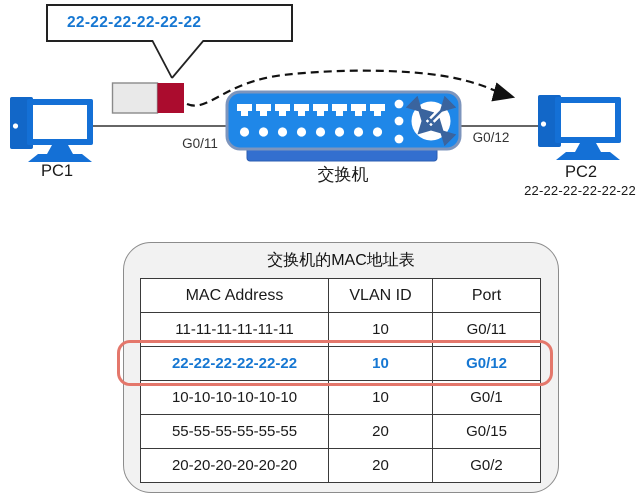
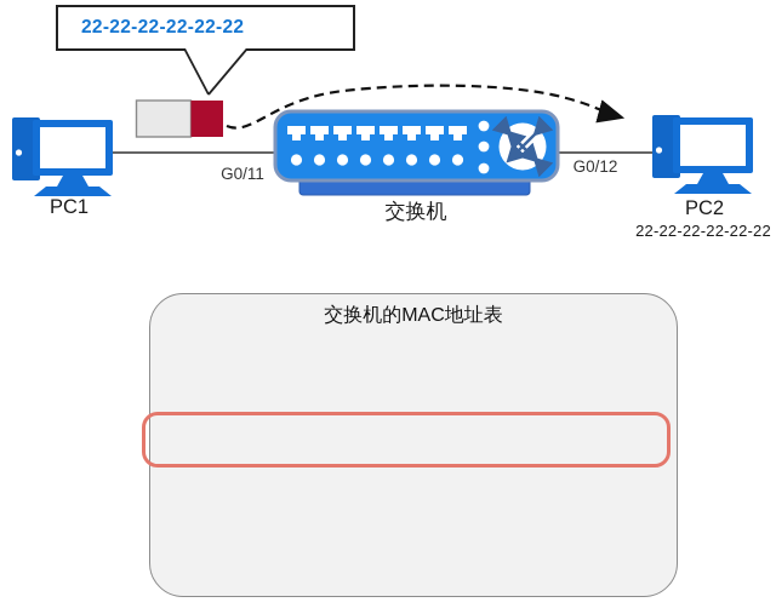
  22-22-22-22-22-22
  G0/11
  G0/12
  PC1
  交换机
  PC2
  22-22-22-22-22-22
  交换机的MAC地址表
- MAC Address	VLAN ID	Port
- 11-11-11-11-11-11	10	G0/11
- 22-22-22-22-22-22	10	G0/12
- 10-10-10-10-10-10	10	G0/1
- 55-55-55-55-55-55	20	G0/15
- 20-20-20-20-20-20	20	G0/2
